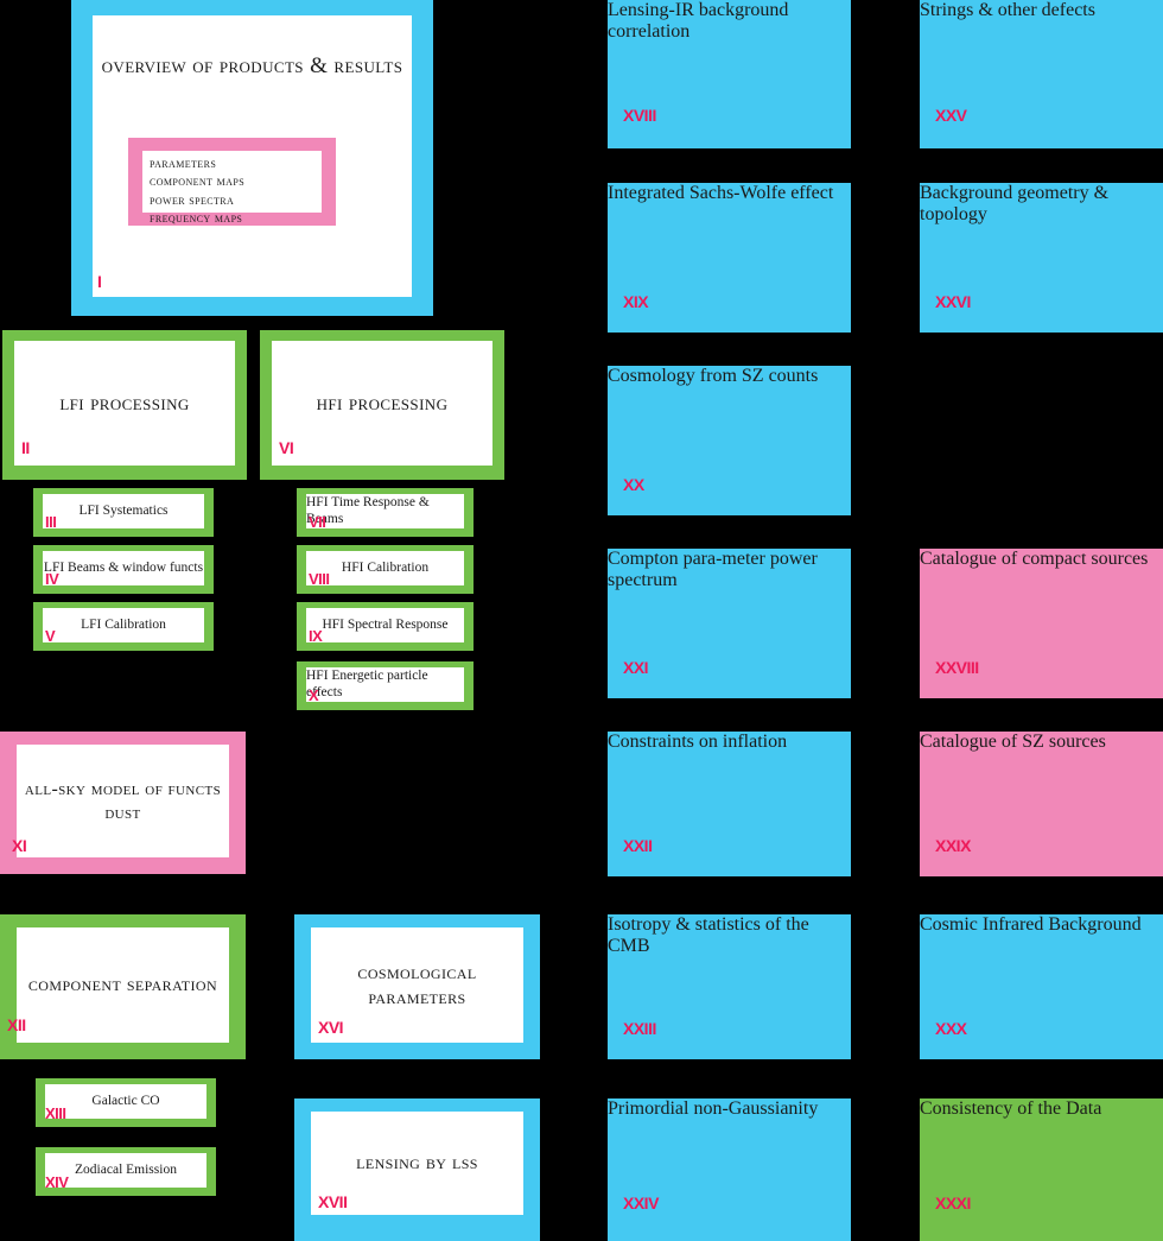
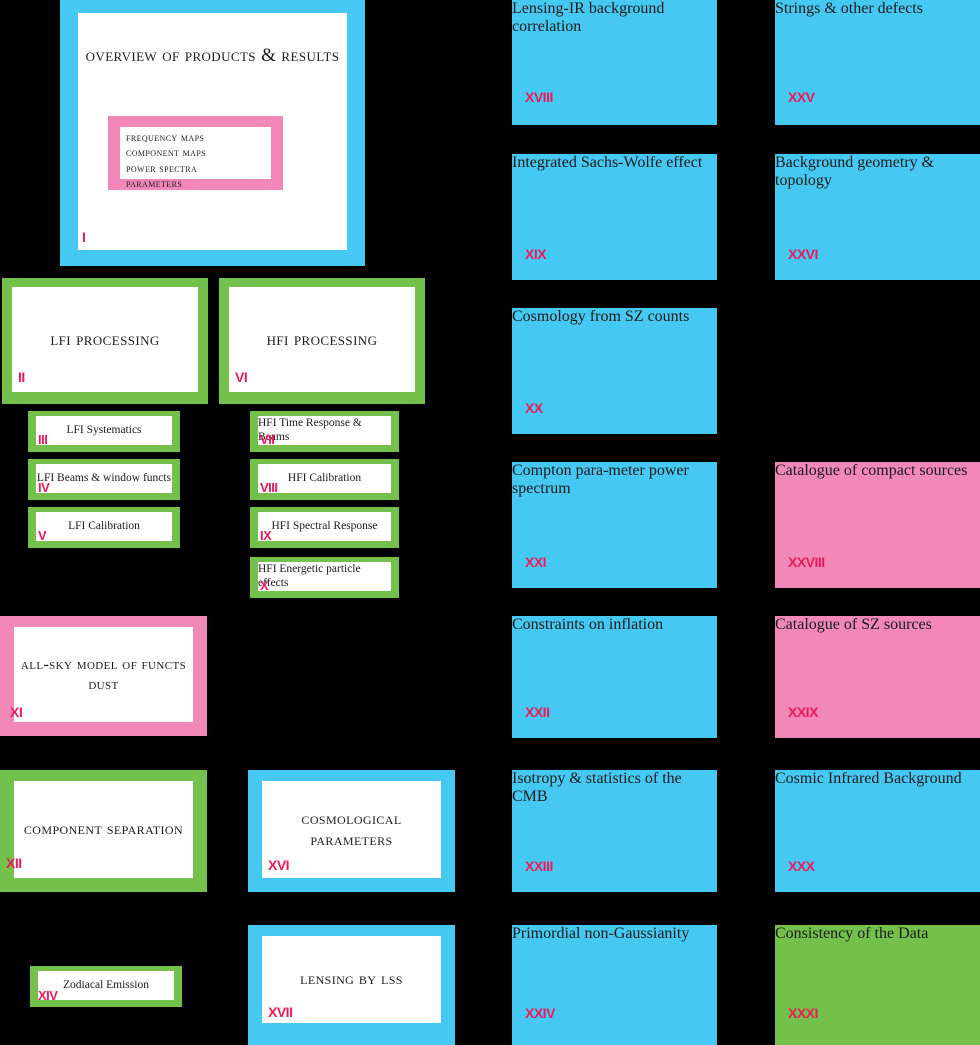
  overview of products & results
- parameters
+ frequency maps
  component maps
  power spectra
- frequency maps
+ parameters
  I
  lfi processing
  II
  hfi processing
  VI
  LFI Systematics
  III
  LFI Beams & window functs
  IV
  LFI Calibration
  V
  HFI Time Response & Beams
  VII
  HFI Calibration
  VIII
  HFI Spectral Response
  IX
  HFI Energetic particle effects
  X
  all-sky model of functs dust
  XI
  component separation
  XII
  cosmological parameters
  XVI
- Galactic CO
- XIII
  Zodiacal Emission
  XIV
  lensing by lss
  XVII
  Lensing-IR background correlation
  XVIII
  Integrated Sachs-Wolfe effect
  XIX
  Cosmology from SZ counts
  XX
  Compton para-meter power spectrum
  XXI
  Constraints on inflation
  XXII
  Isotropy & statistics of the CMB
  XXIII
  Primordial non-Gaussianity
  XXIV
  Strings & other defects
  XXV
  Background geometry & topology
  XXVI
  Catalogue of compact sources
  XXVIII
  Catalogue of SZ sources
  XXIX
  Cosmic Infrared Background
  XXX
  Consistency of the Data
  XXXI
